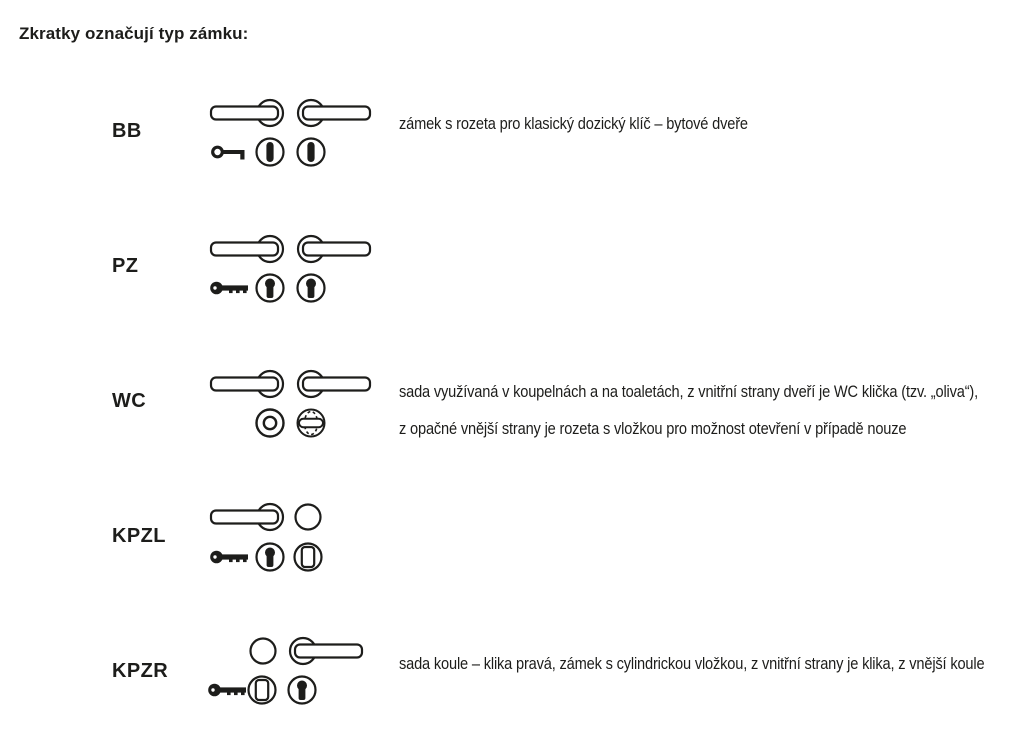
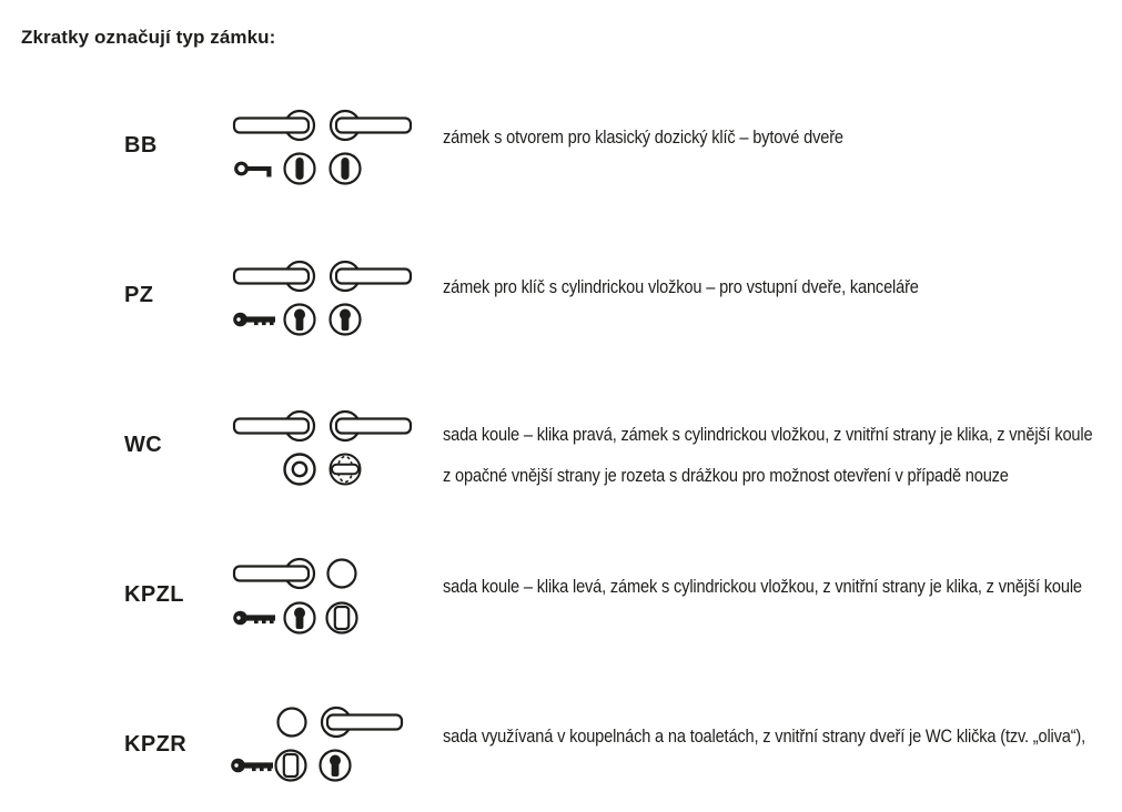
  Zkratky označují typ zámku:
  BB
- zámek s rozeta pro klasický dozický klíč – bytové dveře
+ zámek s otvorem pro klasický dozický klíč – bytové dveře
  PZ
+ zámek pro klíč s cylindrickou vložkou – pro vstupní dveře, kanceláře
  WC
- sada využívaná v koupelnách a na toaletách, z vnitřní strany dveří je WC klička (tzv. „oliva“),
+ sada koule – klika pravá, zámek s cylindrickou vložkou, z vnitřní strany je klika, z vnější koule
- z opačné vnější strany je rozeta s vložkou pro možnost otevření v případě nouze
+ z opačné vnější strany je rozeta s drážkou pro možnost otevření v případě nouze
  KPZL
+ sada koule – klika levá, zámek s cylindrickou vložkou, z vnitřní strany je klika, z vnější koule
  KPZR
- sada koule – klika pravá, zámek s cylindrickou vložkou, z vnitřní strany je klika, z vnější koule
+ sada využívaná v koupelnách a na toaletách, z vnitřní strany dveří je WC klička (tzv. „oliva“),
